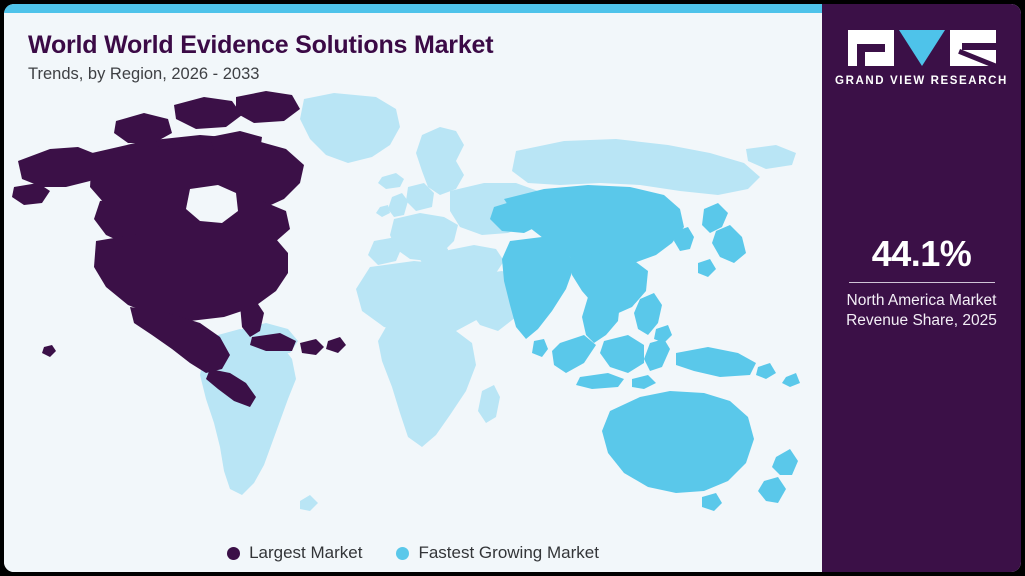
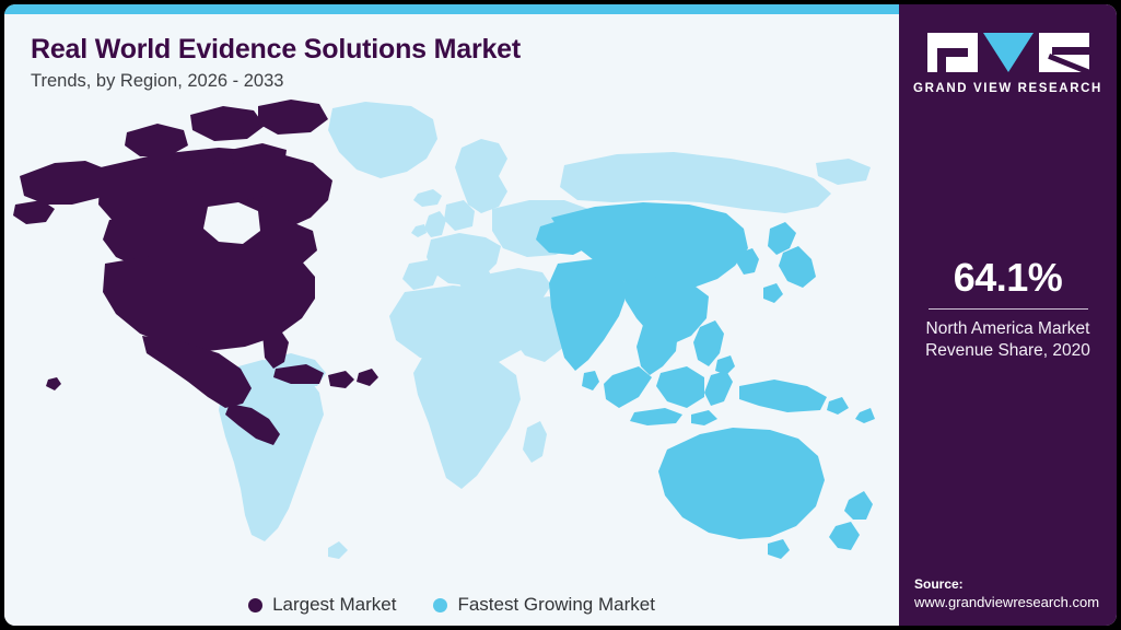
- World World Evidence Solutions Market
+ Real World Evidence Solutions Market
  Trends, by Region, 2026 - 2033
  Largest Market
  Fastest Growing Market
  GRAND VIEW RESEARCH
- 44.1%
+ 64.1%
  North America Market
- Revenue Share, 2025
+ Revenue Share, 2020
+ Source:
+ www.grandviewresearch.com
